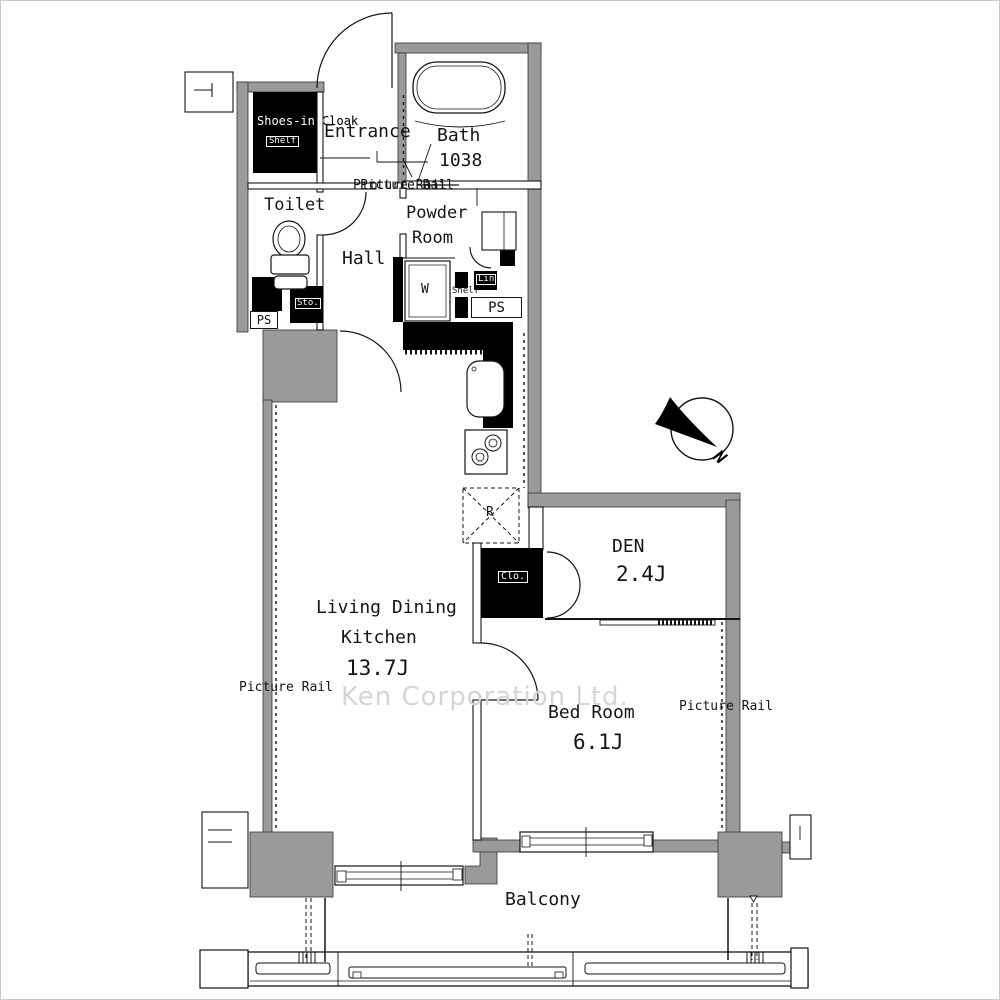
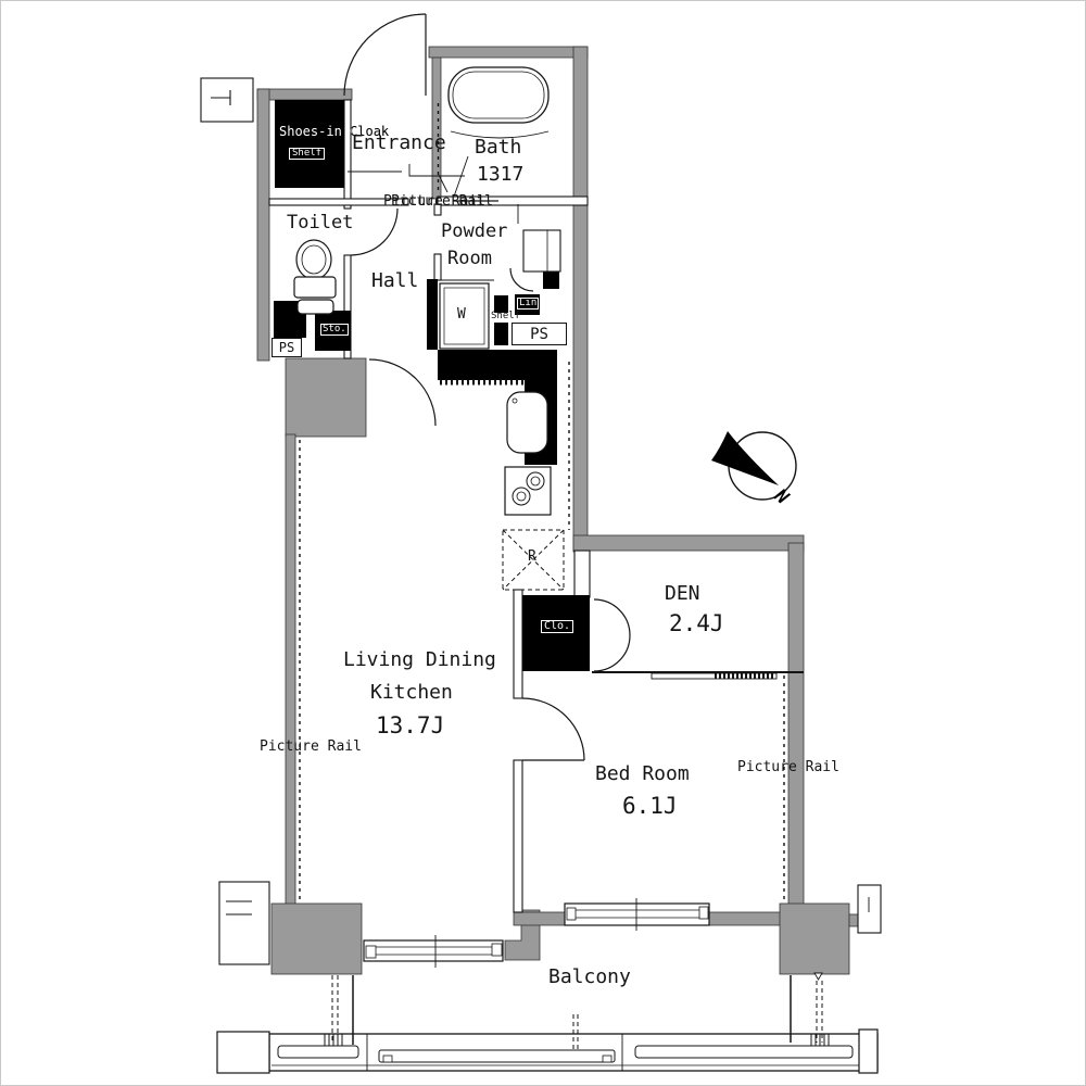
- Ken Corporation Ltd.
  Shoes-in Cloak
  Shelf
  Entrance
  Bath
- 1038
+ 1317
  Picture Rail
  Picture Rail
  Toilet
  Powder
  Room
  Hall
  W
  Lin
  Shelf
  PS
  PS
  Sto.
  R
  Clo.
  DEN
  2.4J
  Living Dining
  Kitchen
  13.7J
  Picture Rail
  Bed Room
  6.1J
  Picture Rail
  Balcony
